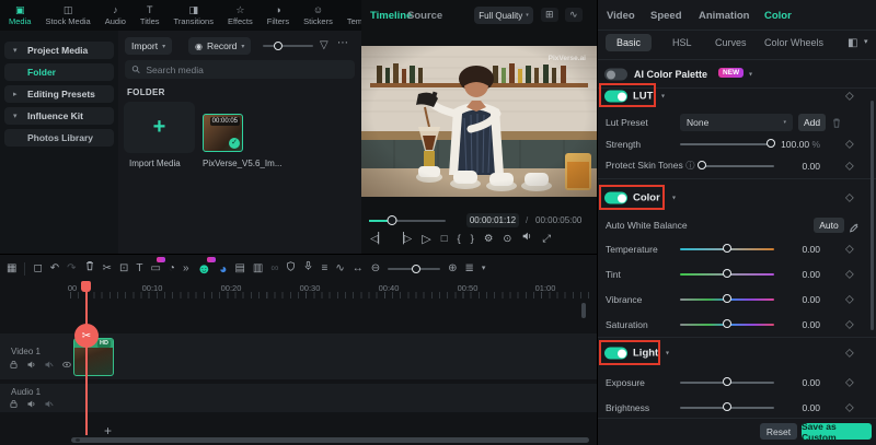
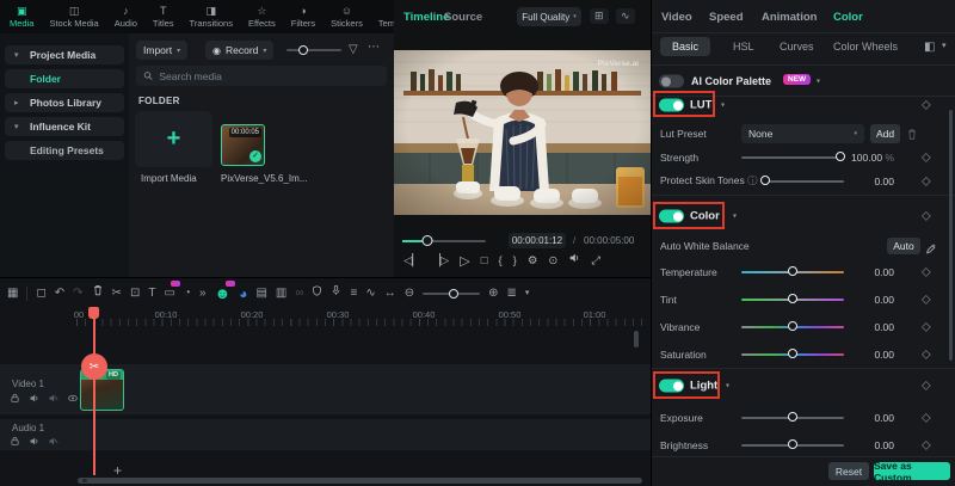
  ▣
  Media
  ◫
  Stock Media
  ♪
  Audio
  T
  Titles
  ◨
  Transitions
  ☆
  Effects
  ◑
  Filters
  ☺
  Stickers
  Project Media
  Folder
- Editing Presets
+ Photos Library
  Influence Kit
- Photos Library
+ Editing Presets
  Import
  ◉
  Record
  ▽
  ⋯
  Search media
  FOLDER
  +
  Import Media
  PixVerse_V5.6_Im...
  Timeline
  Source
  Full Quality
  ⊞
  ∿
  00:00:01:12
  /
  00:00:05:00
  ◁▏
  ▕▷
  ▷
  □
  {
  }
  ⚙
  ⊙
  ⤢
  Video
  Speed
  Animation
  Color
  Basic
  HSL
  Curves
  Color Wheels
  ◧
  AI Color Palette
  LUT
  ◇
  Lut Preset
  None
  Add
  Strength
  100.00 %
  ◇
  Protect Skin Tones ⓘ
  0.00
  ◇
  Color
  ◇
  Auto White Balance
  Auto
  Temperature
  0.00
  ◇
  Tint
  0.00
  ◇
  Vibrance
  0.00
  ◇
  Saturation
  0.00
  ◇
  Light
  ◇
  Exposure
  0.00
  ◇
  Brightness
  0.00
  ◇
  Reset
  Save as Custom
  ▦
  ◻
  ↶
  ↷
  ✂
  ⊡
  T
  ▭
  ◔
  »
  ☻
  ◕
  ▤
  ▥
  ∞
  ≡
  ∿
  ↔
  ⊖
  ⊕
  ≣
  00
  00:10
  00:20
  00:30
  00:40
  00:50
  01:00
  Video 1
  Audio 1
  ✂
  +
